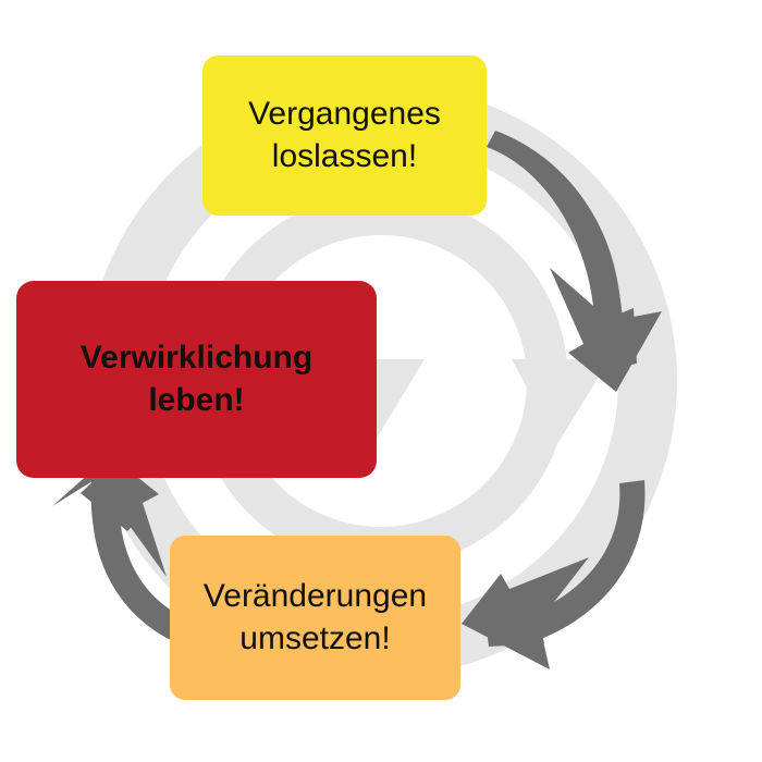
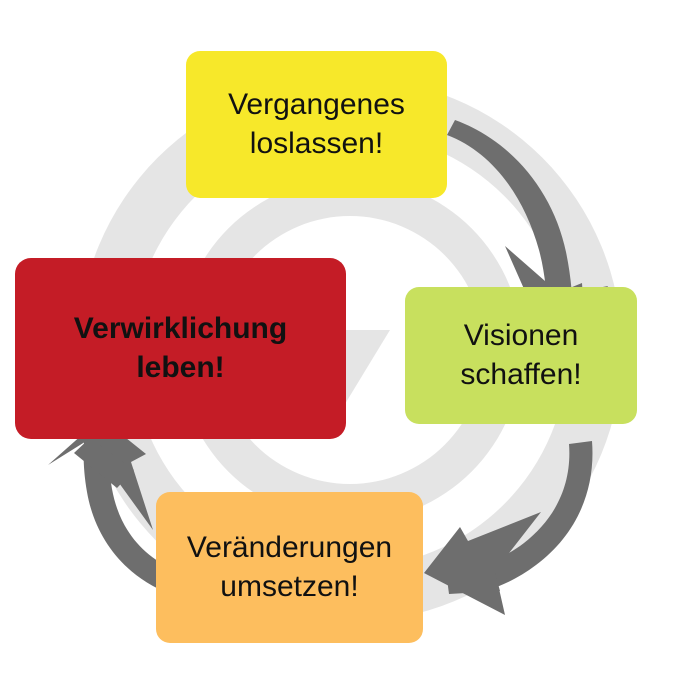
  Vergangenes
  loslassen!
+ Visionen
+ schaffen!
  Veränderungen
  umsetzen!
  Verwirklichung
  leben!
